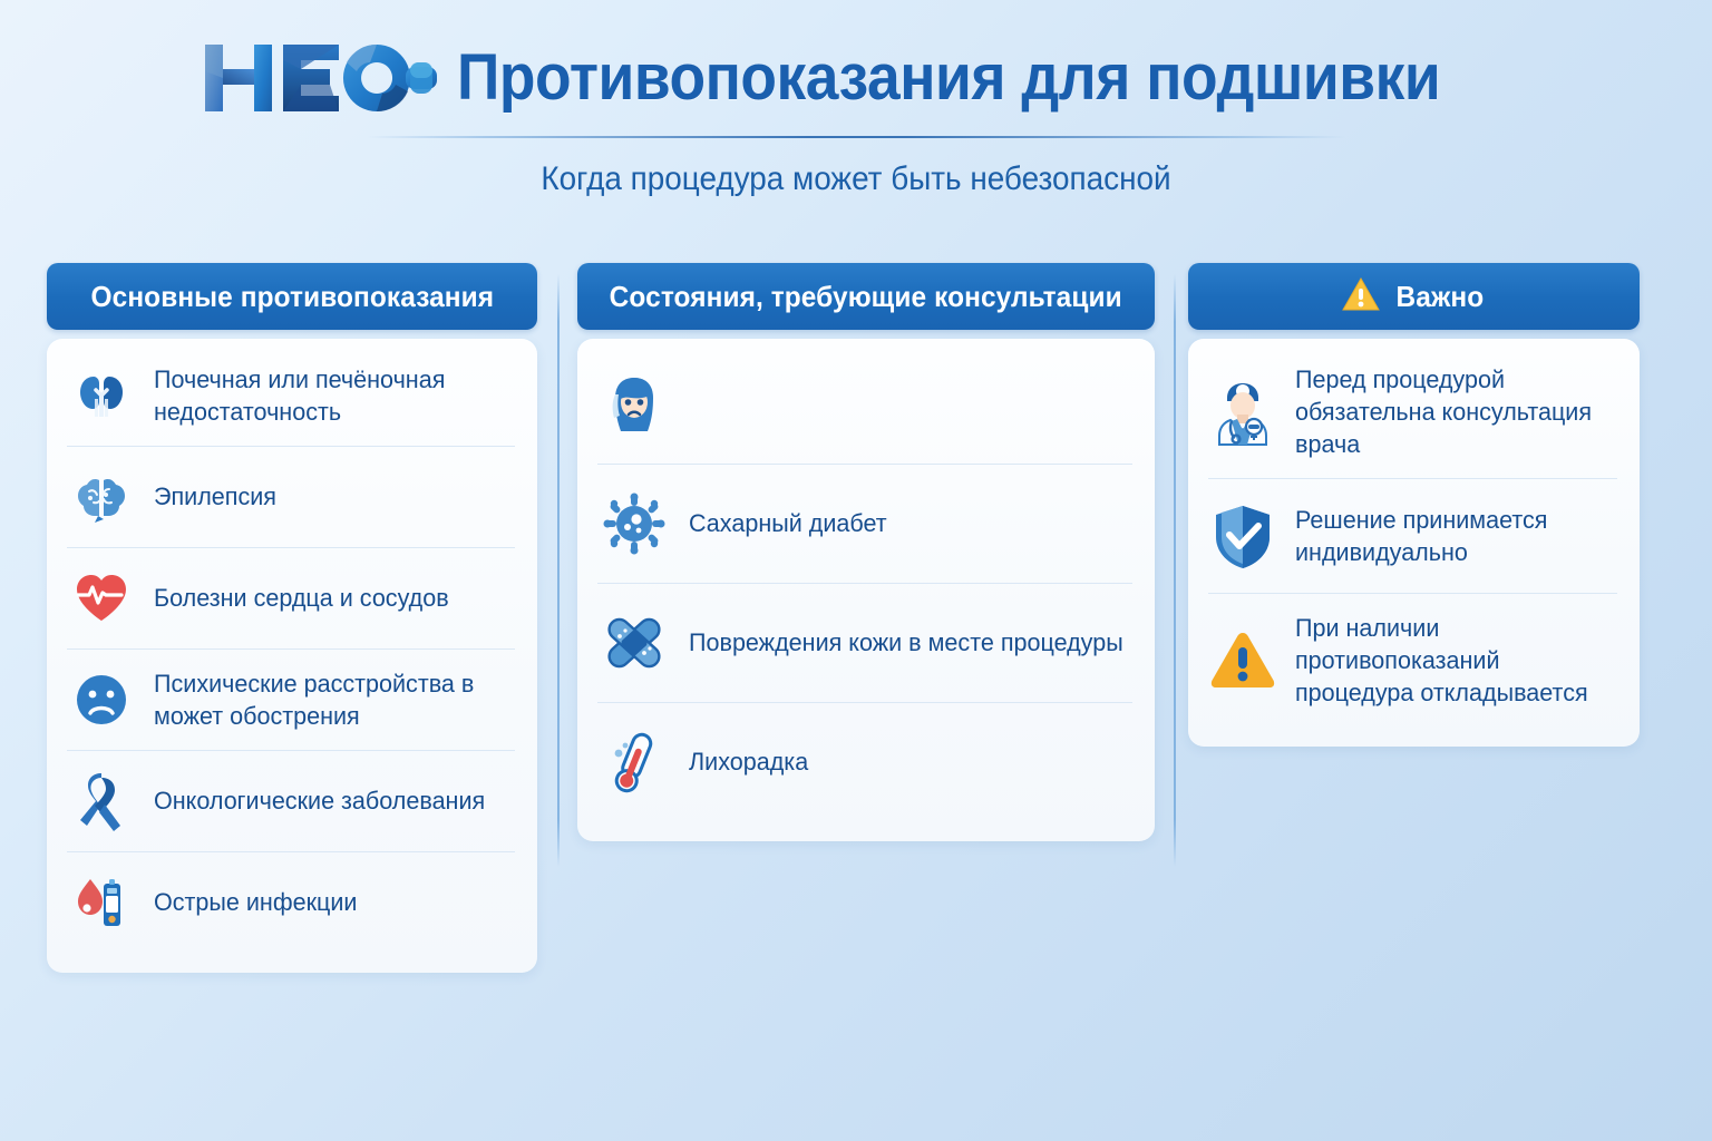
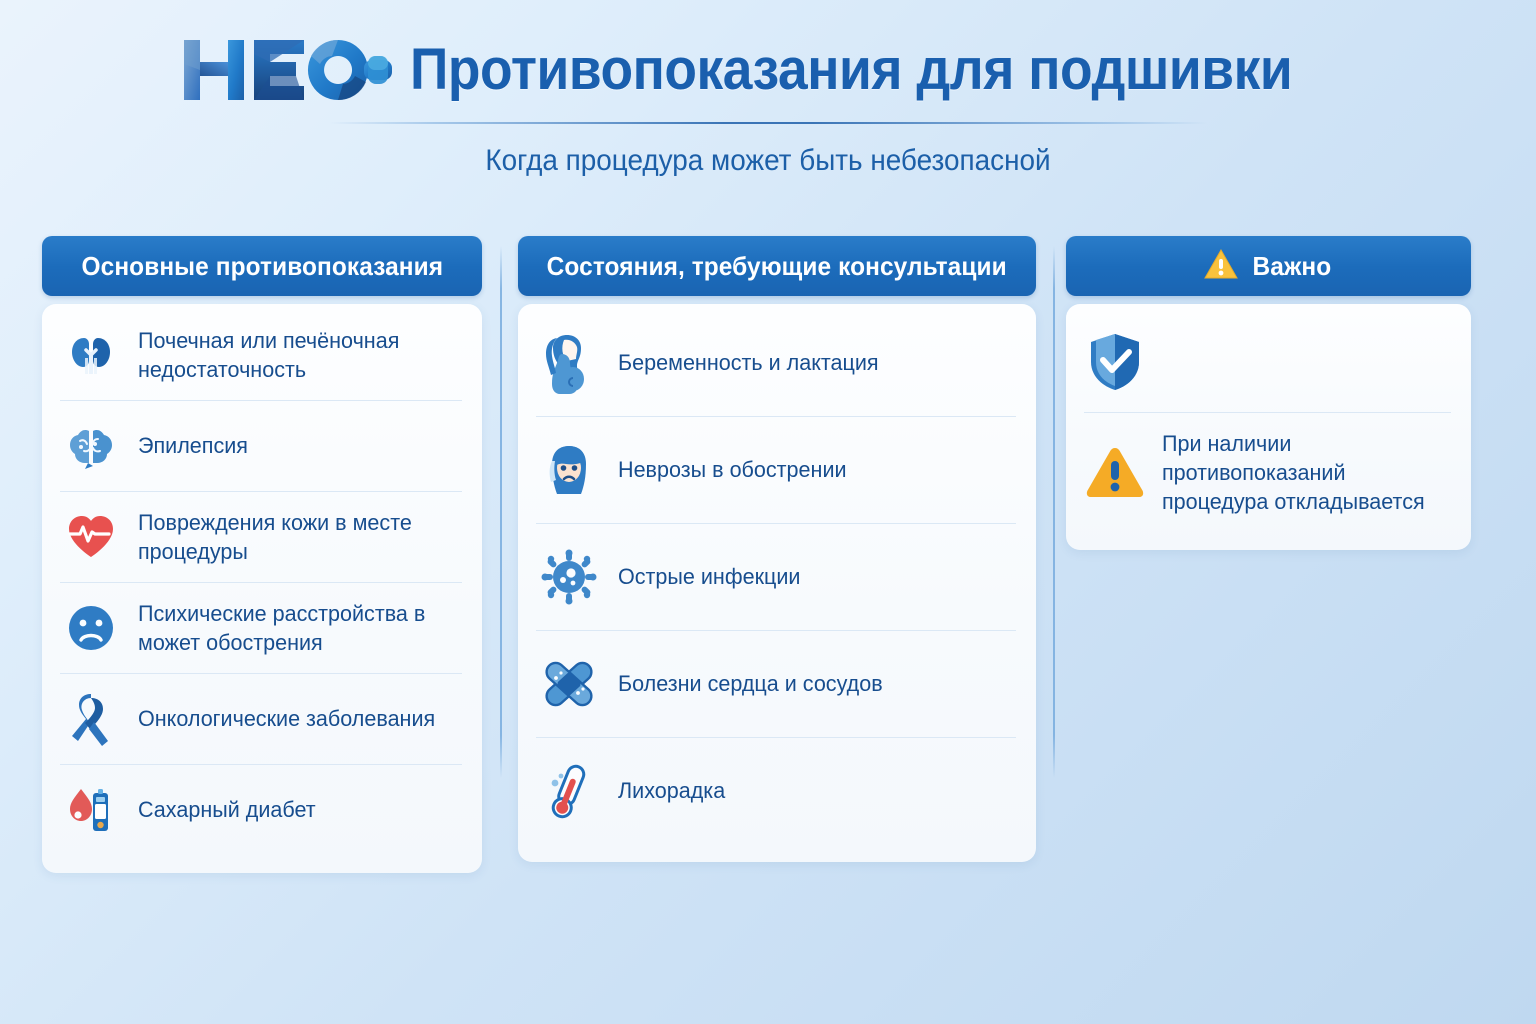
  Противопоказания для подшивки
  Когда процедура может быть небезопасной
  Основные противопоказания
  Почечная или печёночная недостаточность
  Эпилепсия
- Болезни сердца и сосудов
+ Повреждения кожи в месте процедуры
  Психические расстройства в может обострения
  Онкологические заболевания
- Острые инфекции
+ Сахарный диабет
  Состояния, требующие консультации
+ Беременность и лактация
+ Неврозы в обострении
- Сахарный диабет
+ Острые инфекции
- Повреждения кожи в месте процедуры
+ Болезни сердца и сосудов
  Лихорадка
  Важно
- Перед процедурой обязательна консультация врача
- Решение принимается индивидуально
  При наличии противопоказаний процедура откладывается
